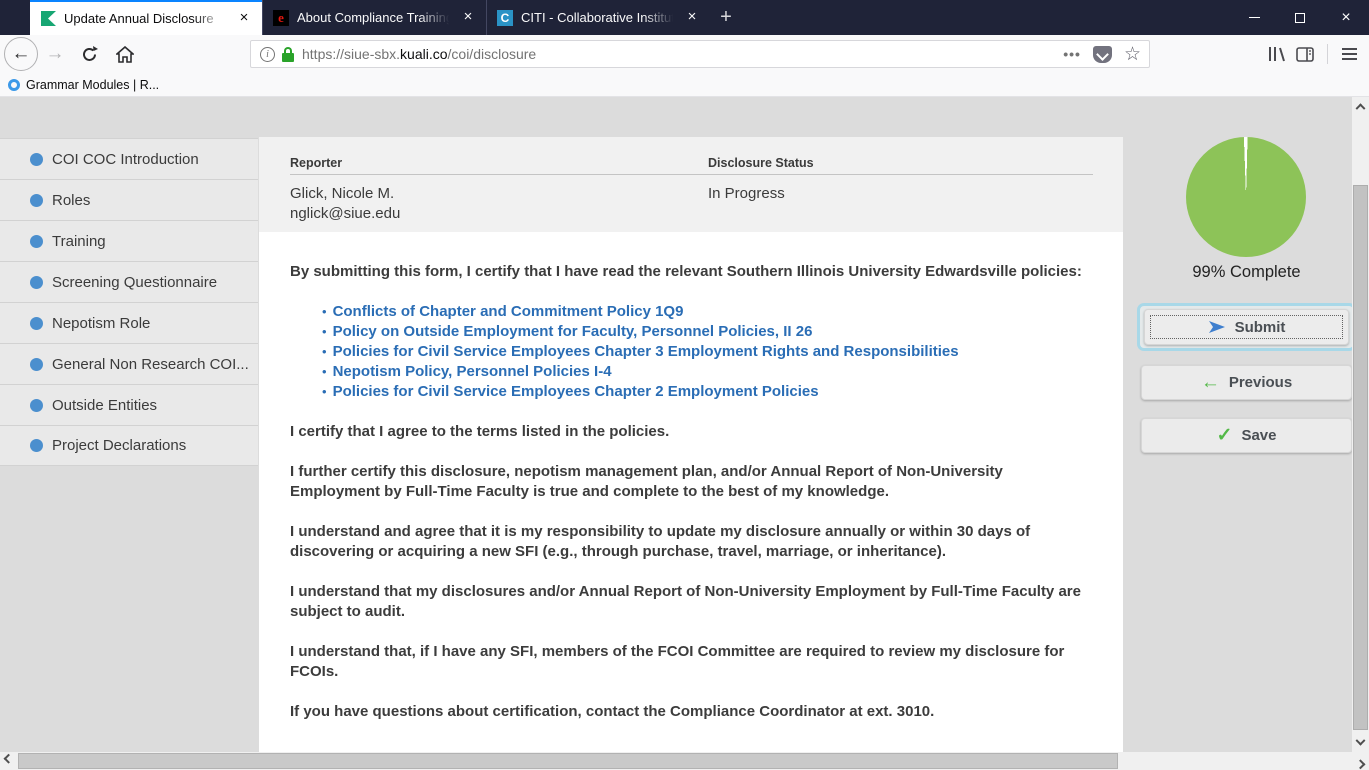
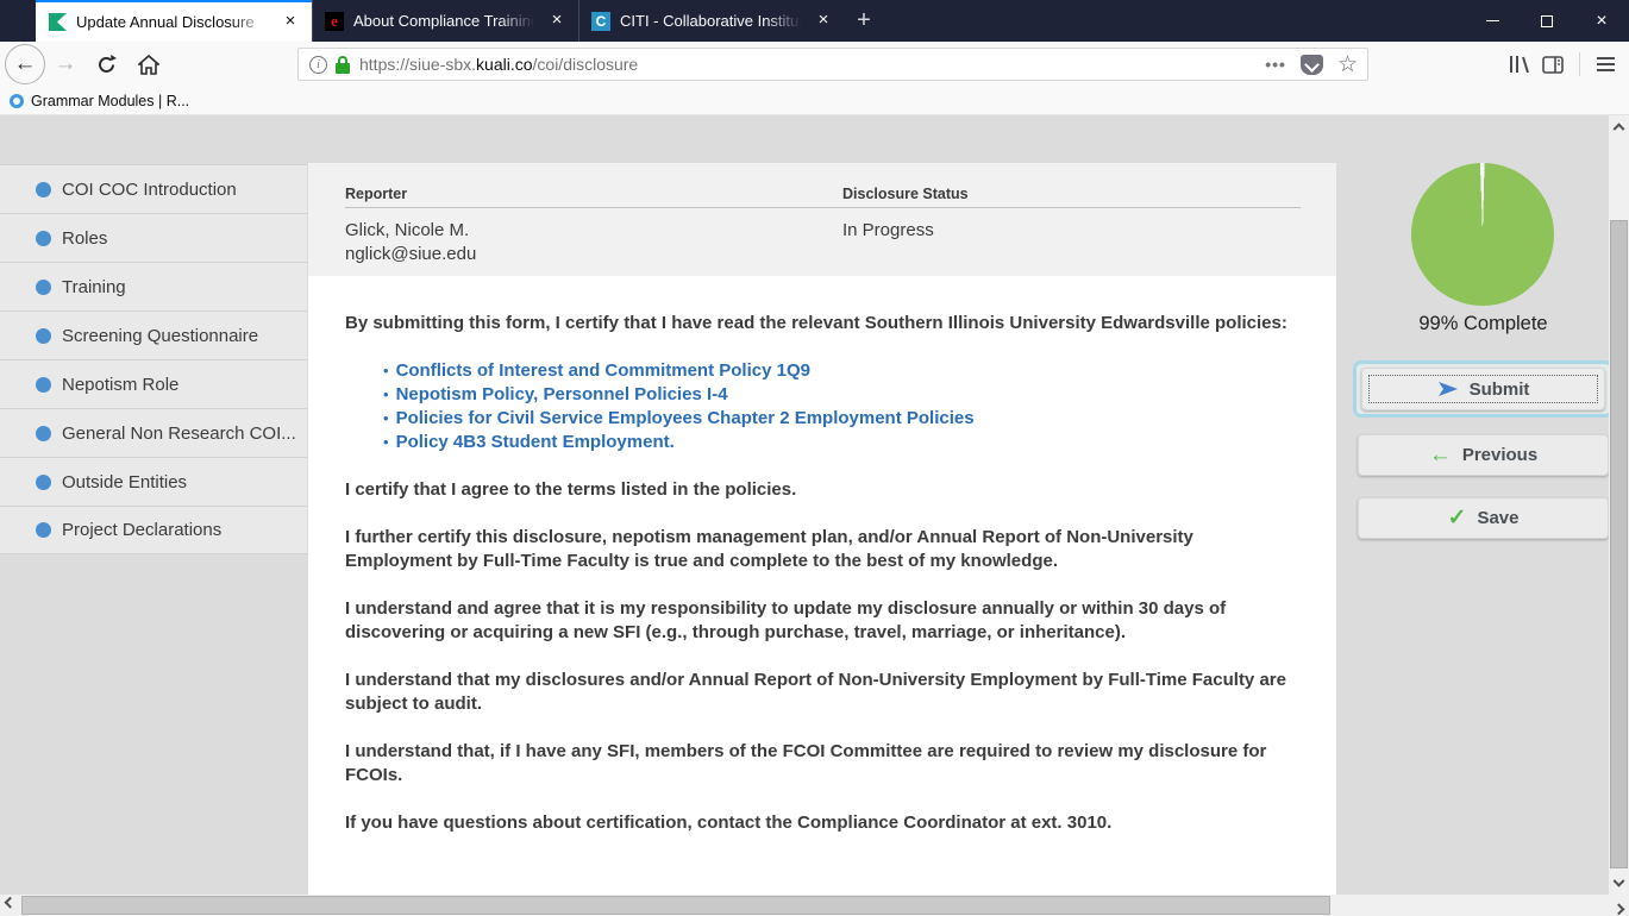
  Update Annual Disclosure
  ×
  e
  About Compliance Training
  ×
  C
  CITI - Collaborative Instituti
  ×
  +
  ×
  ←
  →
  i
  https://siue-sbx.kuali.co/coi/disclosure
  •••
  ☆
  Grammar Modules | R...
  COI COC Introduction
  Roles
  Training
  Screening Questionnaire
  Nepotism Role
  General Non Research COI...
  Outside Entities
  Project Declarations
  Reporter
  Glick, Nicole M.
  nglick@siue.edu
  Disclosure Status
  In Progress
  By submitting this form, I certify that I have read the relevant Southern Illinois University Edwardsville policies:
- • Conflicts of Chapter and Commitment Policy 1Q9
+ • Conflicts of Interest and Commitment Policy 1Q9
- • Policy on Outside Employment for Faculty, Personnel Policies, II 26
- • Policies for Civil Service Employees Chapter 3 Employment Rights and Responsibilities
  • Nepotism Policy, Personnel Policies I-4
  • Policies for Civil Service Employees Chapter 2 Employment Policies
+ • Policy 4B3 Student Employment.
  I certify that I agree to the terms listed in the policies.
  I further certify this disclosure, nepotism management plan, and/or Annual Report of Non-University Employment by Full-Time Faculty is true and complete to the best of my knowledge.
  I understand and agree that it is my responsibility to update my disclosure annually or within 30 days of discovering or acquiring a new SFI (e.g., through purchase, travel, marriage, or inheritance).
  I understand that my disclosures and/or Annual Report of Non-University Employment by Full-Time Faculty are subject to audit.
  I understand that, if I have any SFI, members of the FCOI Committee are required to review my disclosure for FCOIs.
  If you have questions about certification, contact the Compliance Coordinator at ext. 3010.
  99% Complete
  Submit
  ←
  Previous
  ✓
  Save
